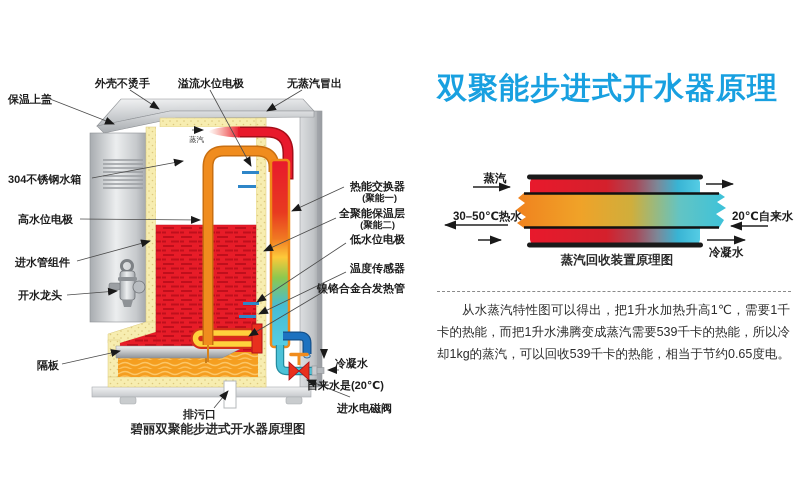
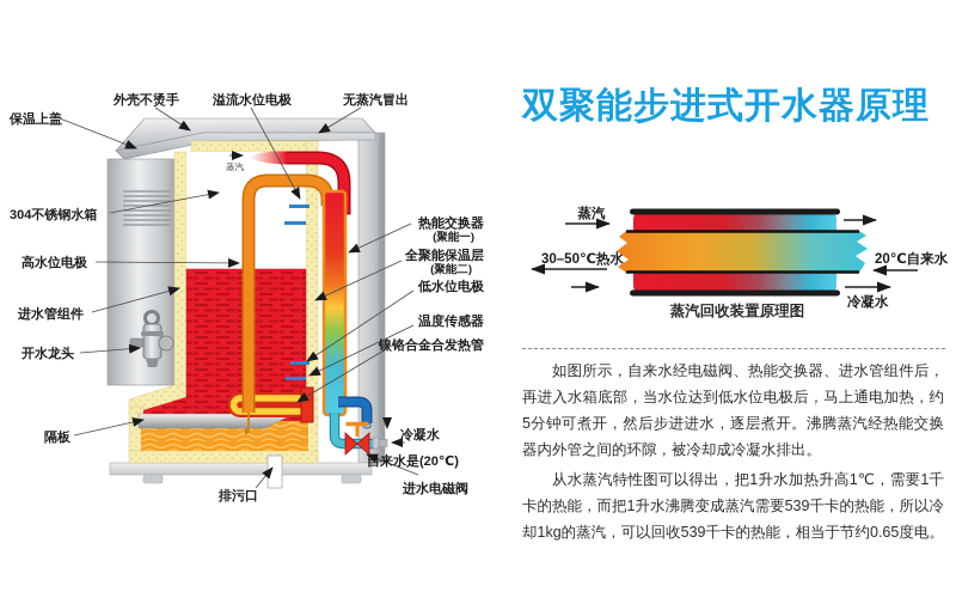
  蒸汽
  保温上盖
  外壳不烫手
  溢流水位电极
  无蒸汽冒出
  304不锈钢水箱
  高水位电极
  进水管组件
  开水龙头
  隔板
  排污口
  热能交换器
  (聚能一)
  全聚能保温层
  (聚能二)
  低水位电极
  温度传感器
  镍铬合金合发热管
  冷凝水
  自来水是(20℃)
  进水电磁阀
- 碧丽双聚能步进式开水器原理图
  双聚能步进式开水器原理
  蒸汽
  30–50℃热水
  20℃自来水
  冷凝水
  蒸汽回收装置原理图
+ 如图所示，自来水经电磁阀、热能交换器、进水管组件后，再进入水箱底部，当水位达到低水位电极后，马上通电加热，约5分钟可煮开，然后步进进水，逐层煮开。沸腾蒸汽经热能交换器内外管之间的环隙，被冷却成冷凝水排出。
  从水蒸汽特性图可以得出，把1升水加热升高1℃，需要1千卡的热能，而把1升水沸腾变成蒸汽需要539千卡的热能，所以冷却1kg的蒸汽，可以回收539千卡的热能，相当于节约0.65度电。
